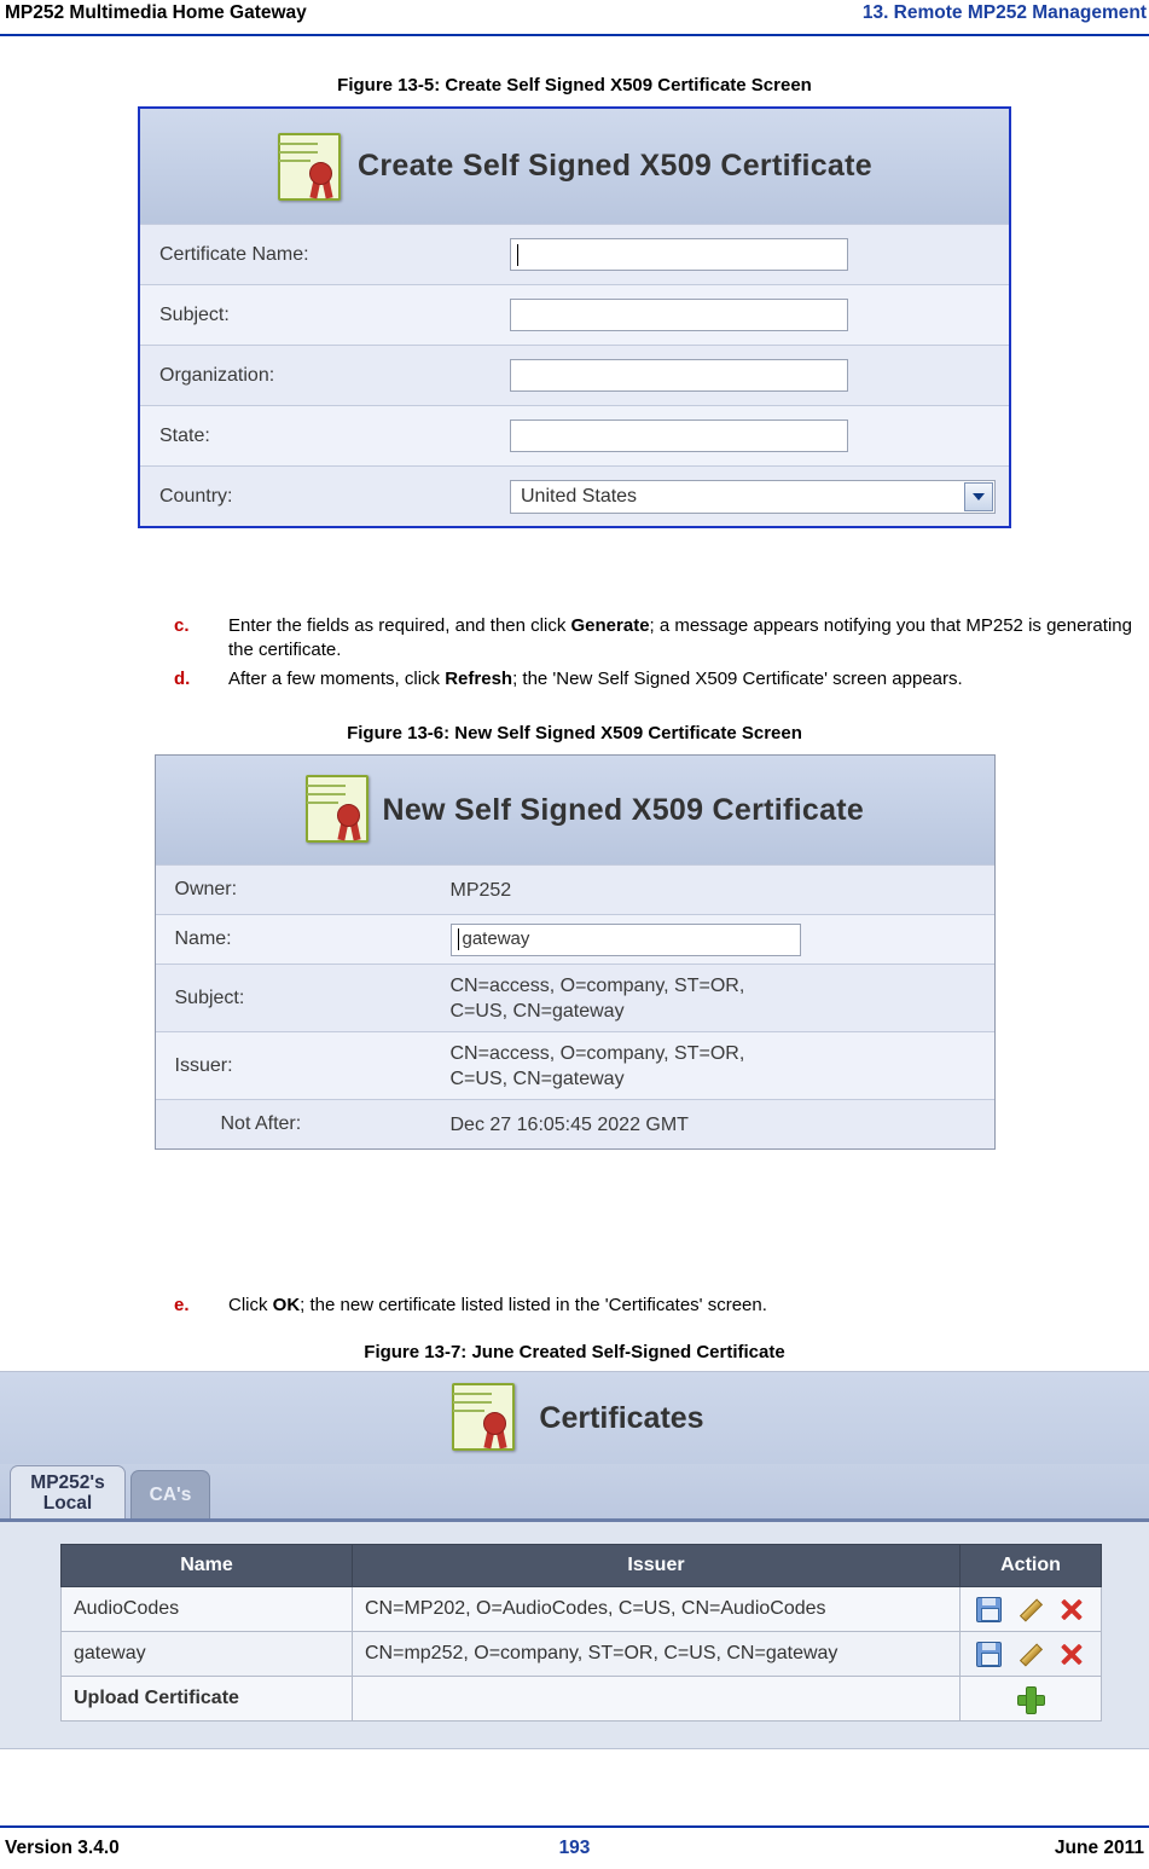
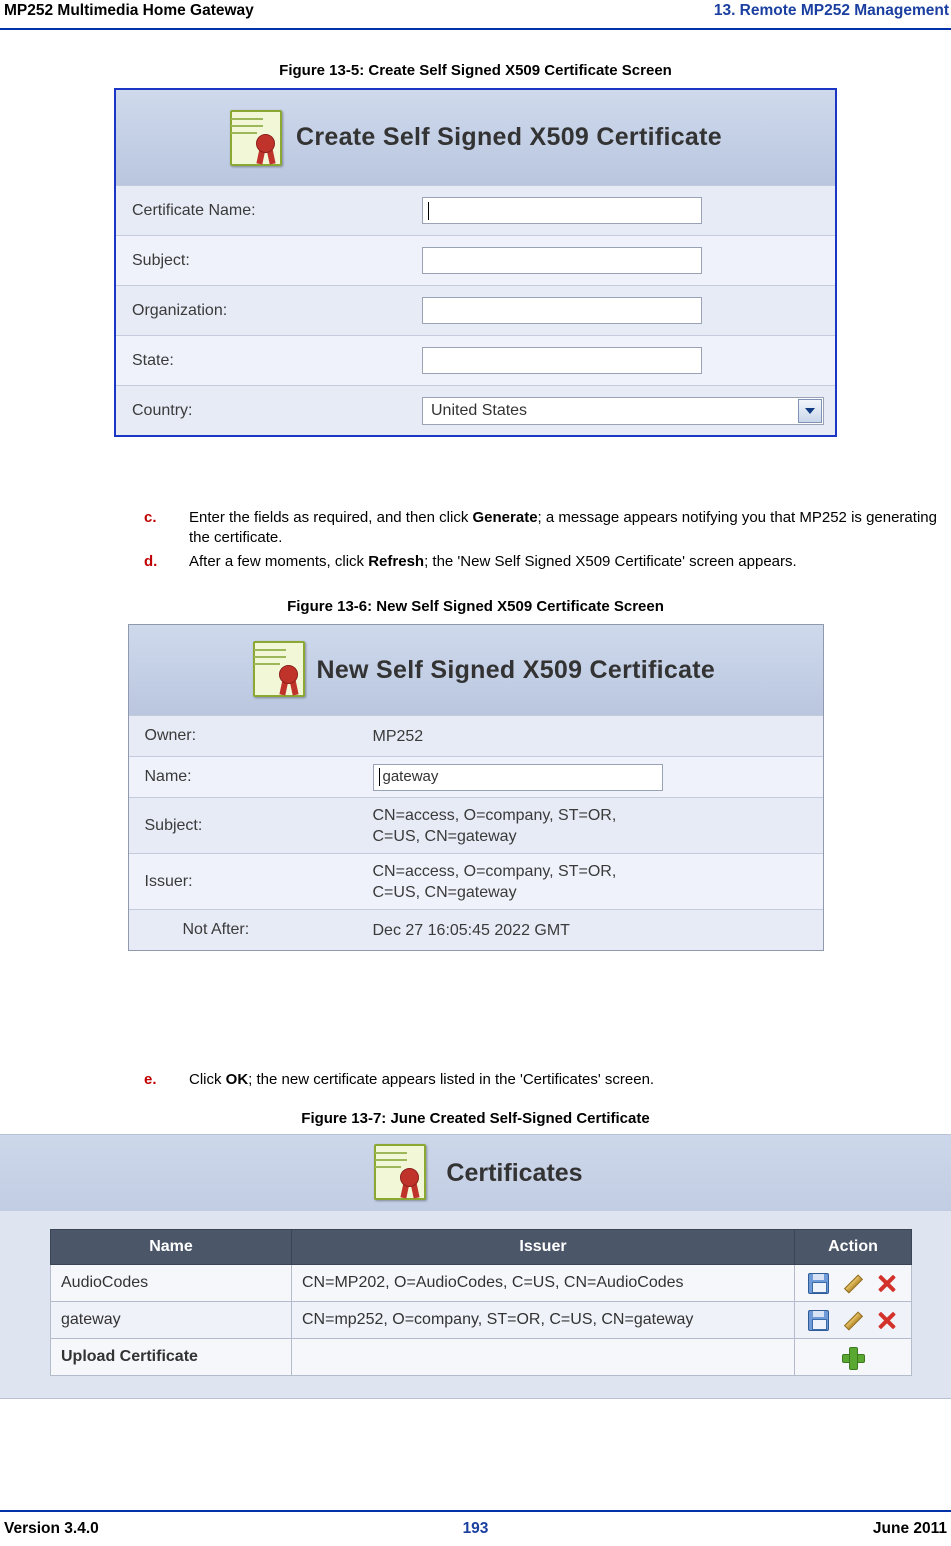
  MP252 Multimedia Home Gateway
  13. Remote MP252 Management
  Figure 13-5: Create Self Signed X509 Certificate Screen
  Create Self Signed X509 Certificate
  Certificate Name:
  Subject:
  Organization:
  State:
  Country:
  United States
  c.
  Enter the fields as required, and then click Generate; a message appears notifying you that MP252 is generating the certificate.
  d.
  After a few moments, click Refresh; the 'New Self Signed X509 Certificate' screen appears.
  Figure 13-6: New Self Signed X509 Certificate Screen
  New Self Signed X509 Certificate
  Owner:
  MP252
  Name:
  gateway
  Subject:
  CN=access, O=company, ST=OR,
  C=US, CN=gateway
  Issuer:
  CN=access, O=company, ST=OR,
  C=US, CN=gateway
  Not After:
  Dec 27 16:05:45 2022 GMT
  e.
- Click OK; the new certificate listed listed in the 'Certificates' screen.
+ Click OK; the new certificate appears listed in the 'Certificates' screen.
  Figure 13-7: June Created Self-Signed Certificate
  Certificates
- MP252's Local
- CA's
  Name	Issuer	Action
  AudioCodes	CN=MP202, O=AudioCodes, C=US, CN=AudioCodes
  gateway	CN=mp252, O=company, ST=OR, C=US, CN=gateway
  Upload Certificate
  Version 3.4.0
  193
  June 2011
